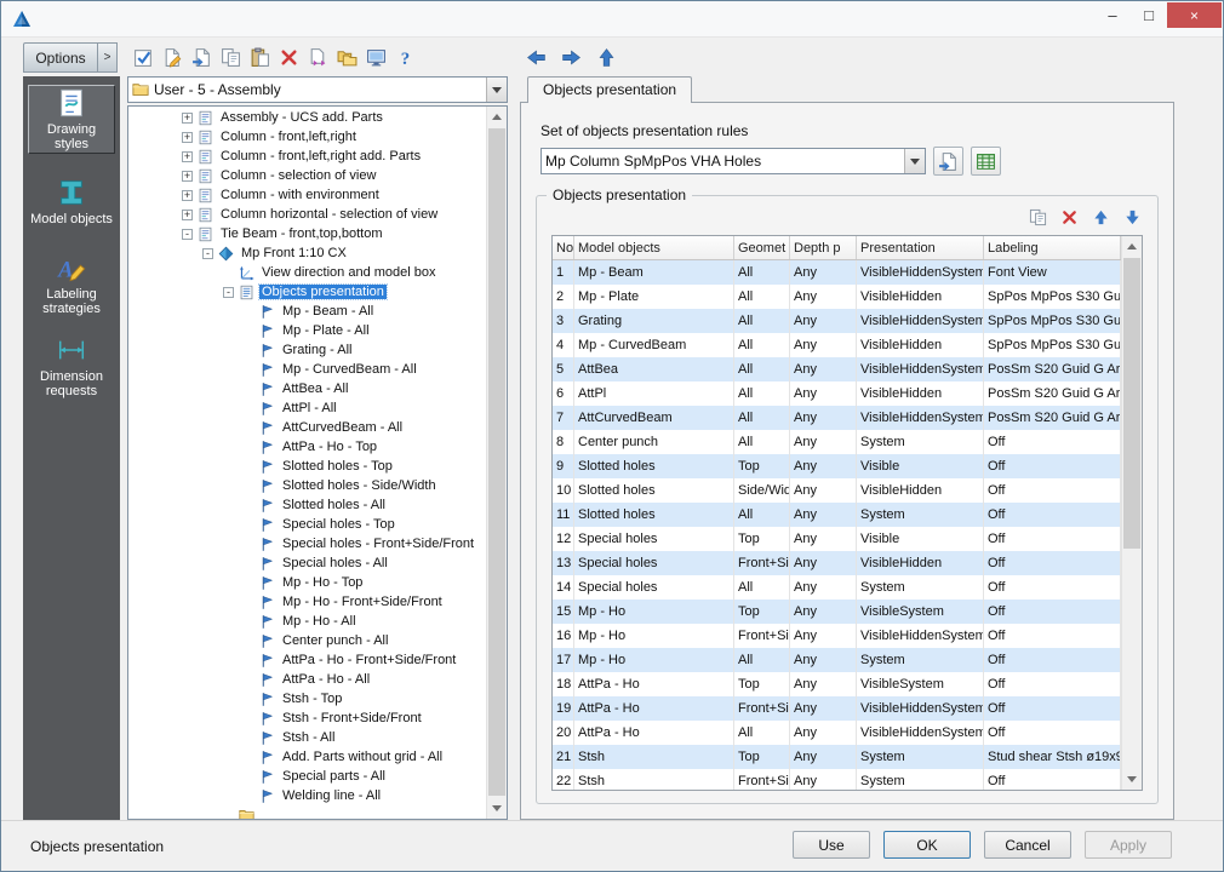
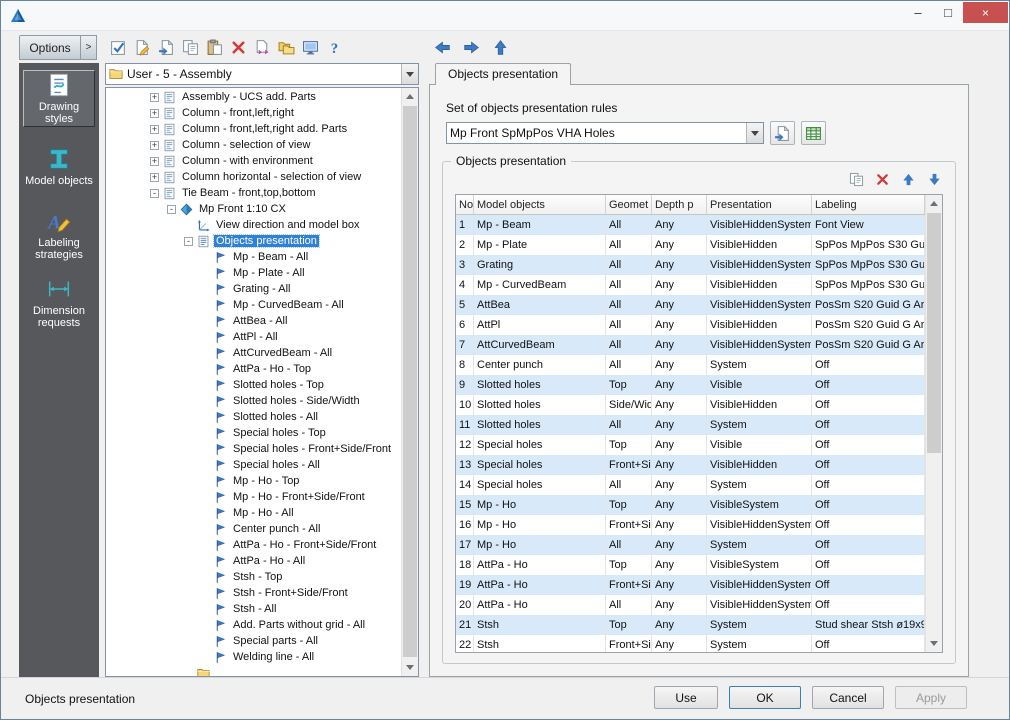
  –
  □
  ×
  Options
  >
  ?
  Drawing styles
  Model objects
  A
  Labeling strategies
  Dimension requests
  User - 5 - Assembly
  +
  Assembly - UCS add. Parts
  +
  Column - front,left,right
  +
  Column - front,left,right add. Parts
  +
  Column - selection of view
  +
  Column - with environment
  +
  Column horizontal - selection of view
  -
  Tie Beam - front,top,bottom
  -
  Mp Front 1:10 CX
  View direction and model box
  -
  Objects presentation
  Mp - Beam - All
  Mp - Plate - All
  Grating - All
  Mp - CurvedBeam - All
  AttBea - All
  AttPl - All
  AttCurvedBeam - All
  AttPa - Ho - Top
  Slotted holes - Top
  Slotted holes - Side/Width
  Slotted holes - All
  Special holes - Top
  Special holes - Front+Side/Front
  Special holes - All
  Mp - Ho - Top
  Mp - Ho - Front+Side/Front
  Mp - Ho - All
  Center punch - All
  AttPa - Ho - Front+Side/Front
  AttPa - Ho - All
  Stsh - Top
  Stsh - Front+Side/Front
  Stsh - All
  Add. Parts without grid - All
  Special parts - All
  Welding line - All
  Objects presentation
  Set of objects presentation rules
- Mp Column SpMpPos VHA Holes
+ Mp Front SpMpPos VHA Holes
  Objects presentation
  No
  Model objects
  Geomet
  Depth p
  Presentation
  Labeling
  1
  Mp - Beam
  All
  Any
  VisibleHiddenSystem
  Font View
  2
  Mp - Plate
  All
  Any
  VisibleHidden
  SpPos MpPos S30 Gu
  3
  Grating
  All
  Any
  VisibleHiddenSystem
  SpPos MpPos S30 Gu
  4
  Mp - CurvedBeam
  All
  Any
  VisibleHidden
  SpPos MpPos S30 Gu
  5
  AttBea
  All
  Any
  VisibleHiddenSystem
  PosSm S20 Guid G Ar
  6
  AttPl
  All
  Any
  VisibleHidden
  PosSm S20 Guid G Ar
  7
  AttCurvedBeam
  All
  Any
  VisibleHiddenSystem
  PosSm S20 Guid G Ar
  8
  Center punch
  All
  Any
  System
  Off
  9
  Slotted holes
  Top
  Any
  Visible
  Off
  10
  Slotted holes
  Side/Wid
  Any
  VisibleHidden
  Off
  11
  Slotted holes
  All
  Any
  System
  Off
  12
  Special holes
  Top
  Any
  Visible
  Off
  13
  Special holes
  Front+Si
  Any
  VisibleHidden
  Off
  14
  Special holes
  All
  Any
  System
  Off
  15
  Mp - Ho
  Top
  Any
  VisibleSystem
  Off
  16
  Mp - Ho
  Front+Si
  Any
  VisibleHiddenSystem
  Off
  17
  Mp - Ho
  All
  Any
  System
  Off
  18
  AttPa - Ho
  Top
  Any
  VisibleSystem
  Off
  19
  AttPa - Ho
  Front+Si
  Any
  VisibleHiddenSystem
  Off
  20
  AttPa - Ho
  All
  Any
  VisibleHiddenSystem
  Off
  21
  Stsh
  Top
  Any
  System
  Stud shear Stsh ø19x9
  22
  Stsh
  Front+Si
  Any
  System
  Off
  Objects presentation
  Use
  OK
  Cancel
  Apply
